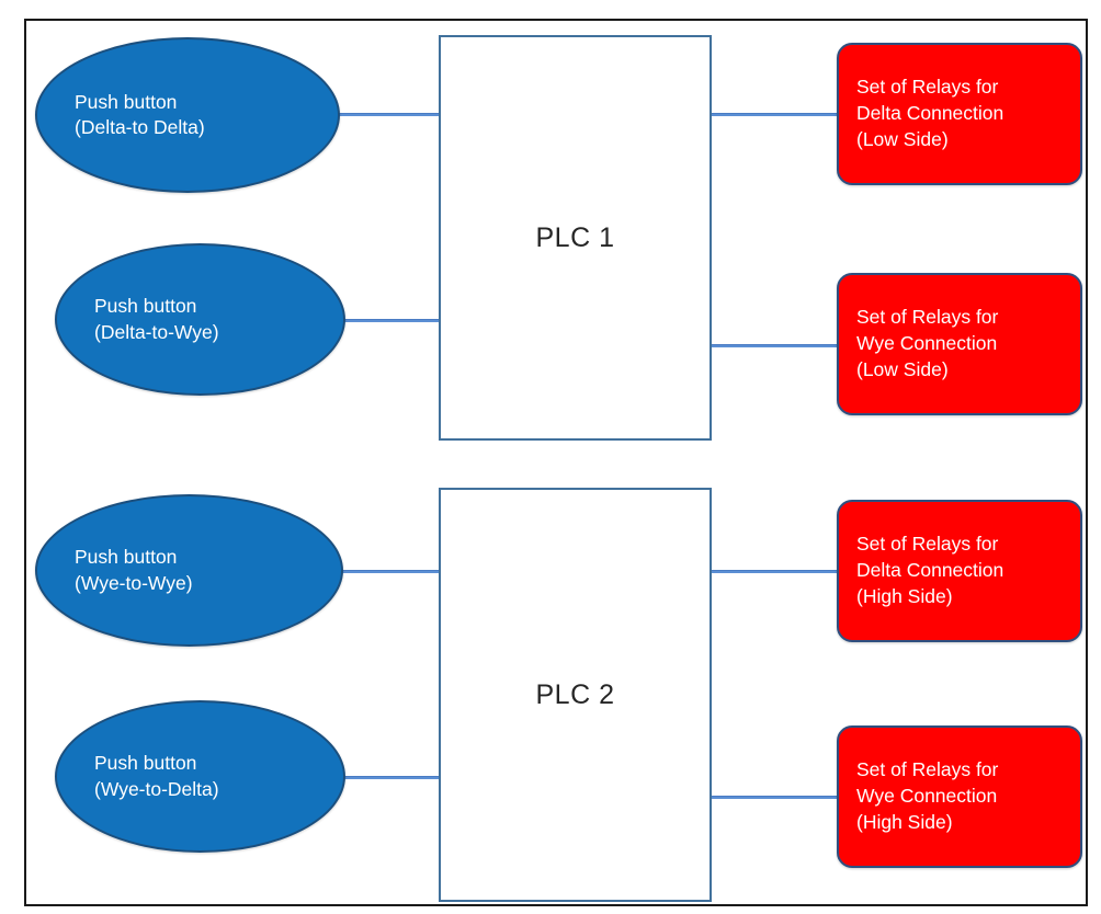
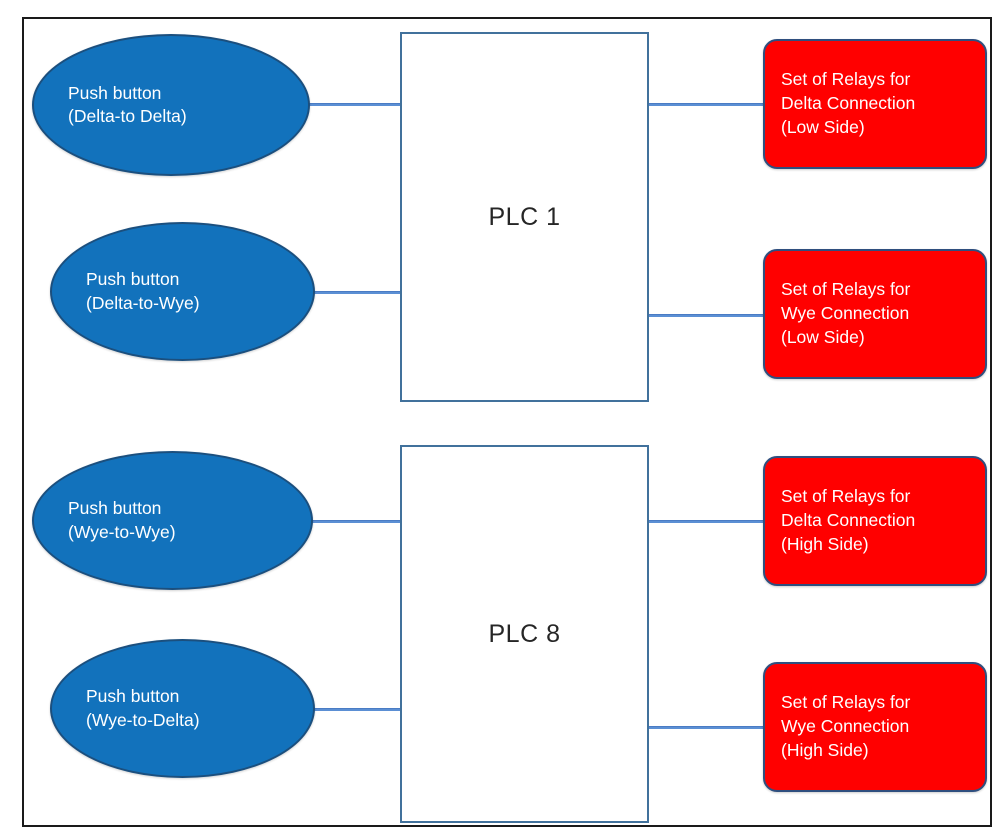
  Push button
  (Delta-to Delta)
  Push button
  (Delta-to-Wye)
  Push button
  (Wye-to-Wye)
  Push button
  (Wye-to-Delta)
  PLC 1
- PLC 2
+ PLC 8
  Set of Relays for
  Delta Connection
  (Low Side)
  Set of Relays for
  Wye Connection
  (Low Side)
  Set of Relays for
  Delta Connection
  (High Side)
  Set of Relays for
  Wye Connection
  (High Side)
